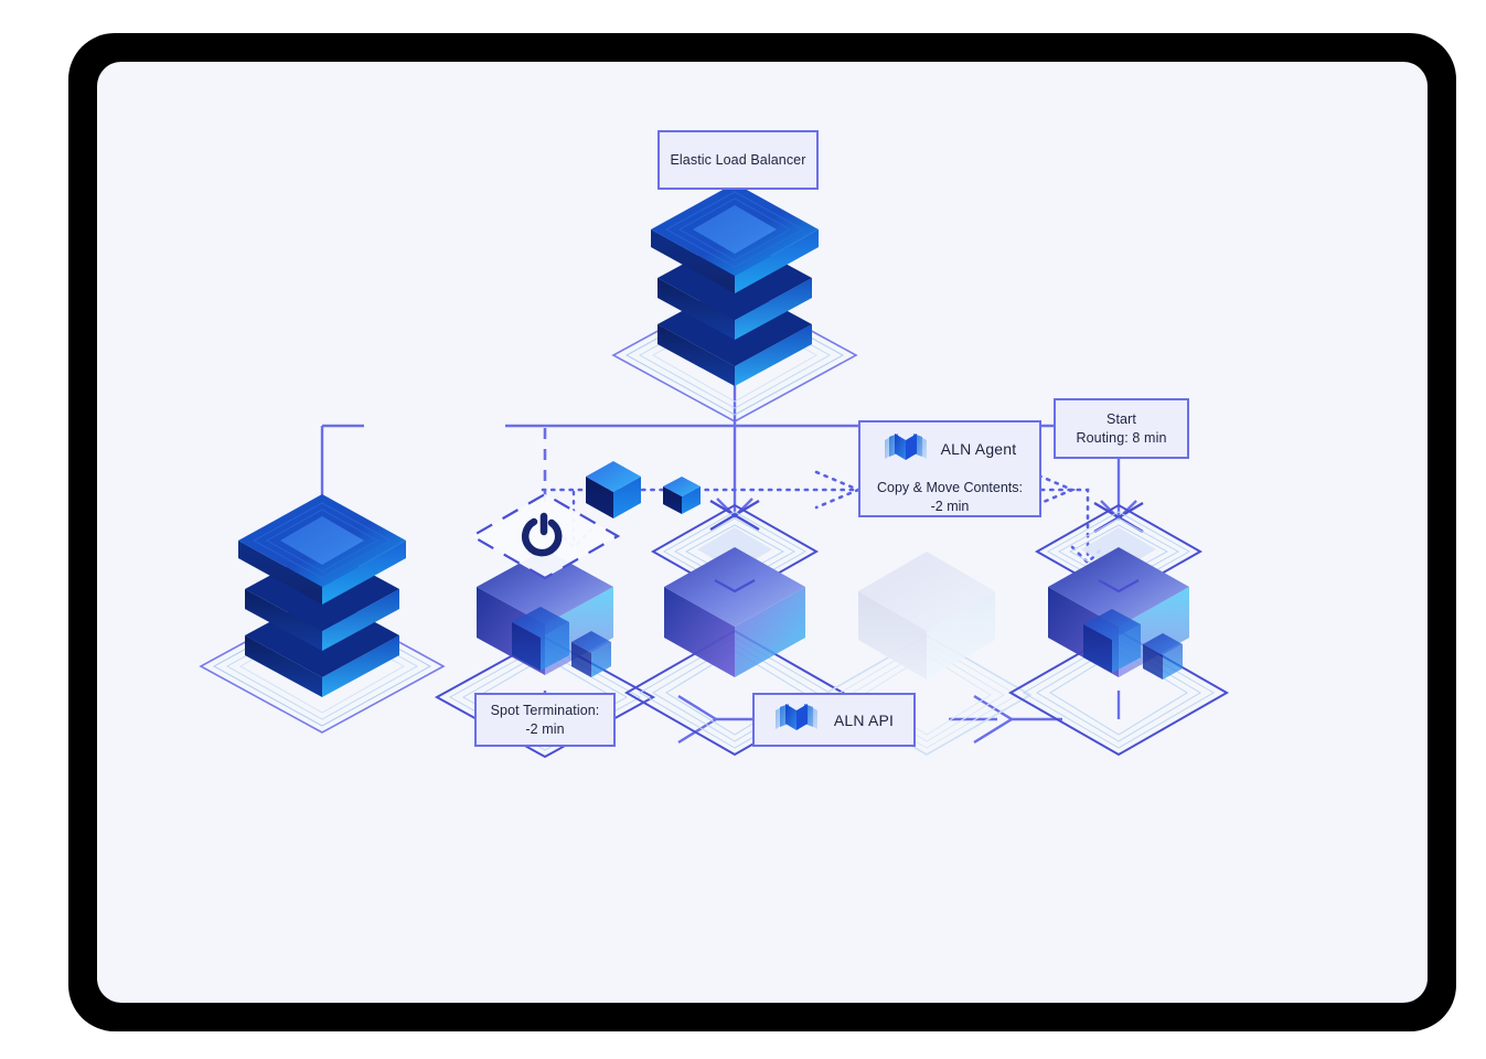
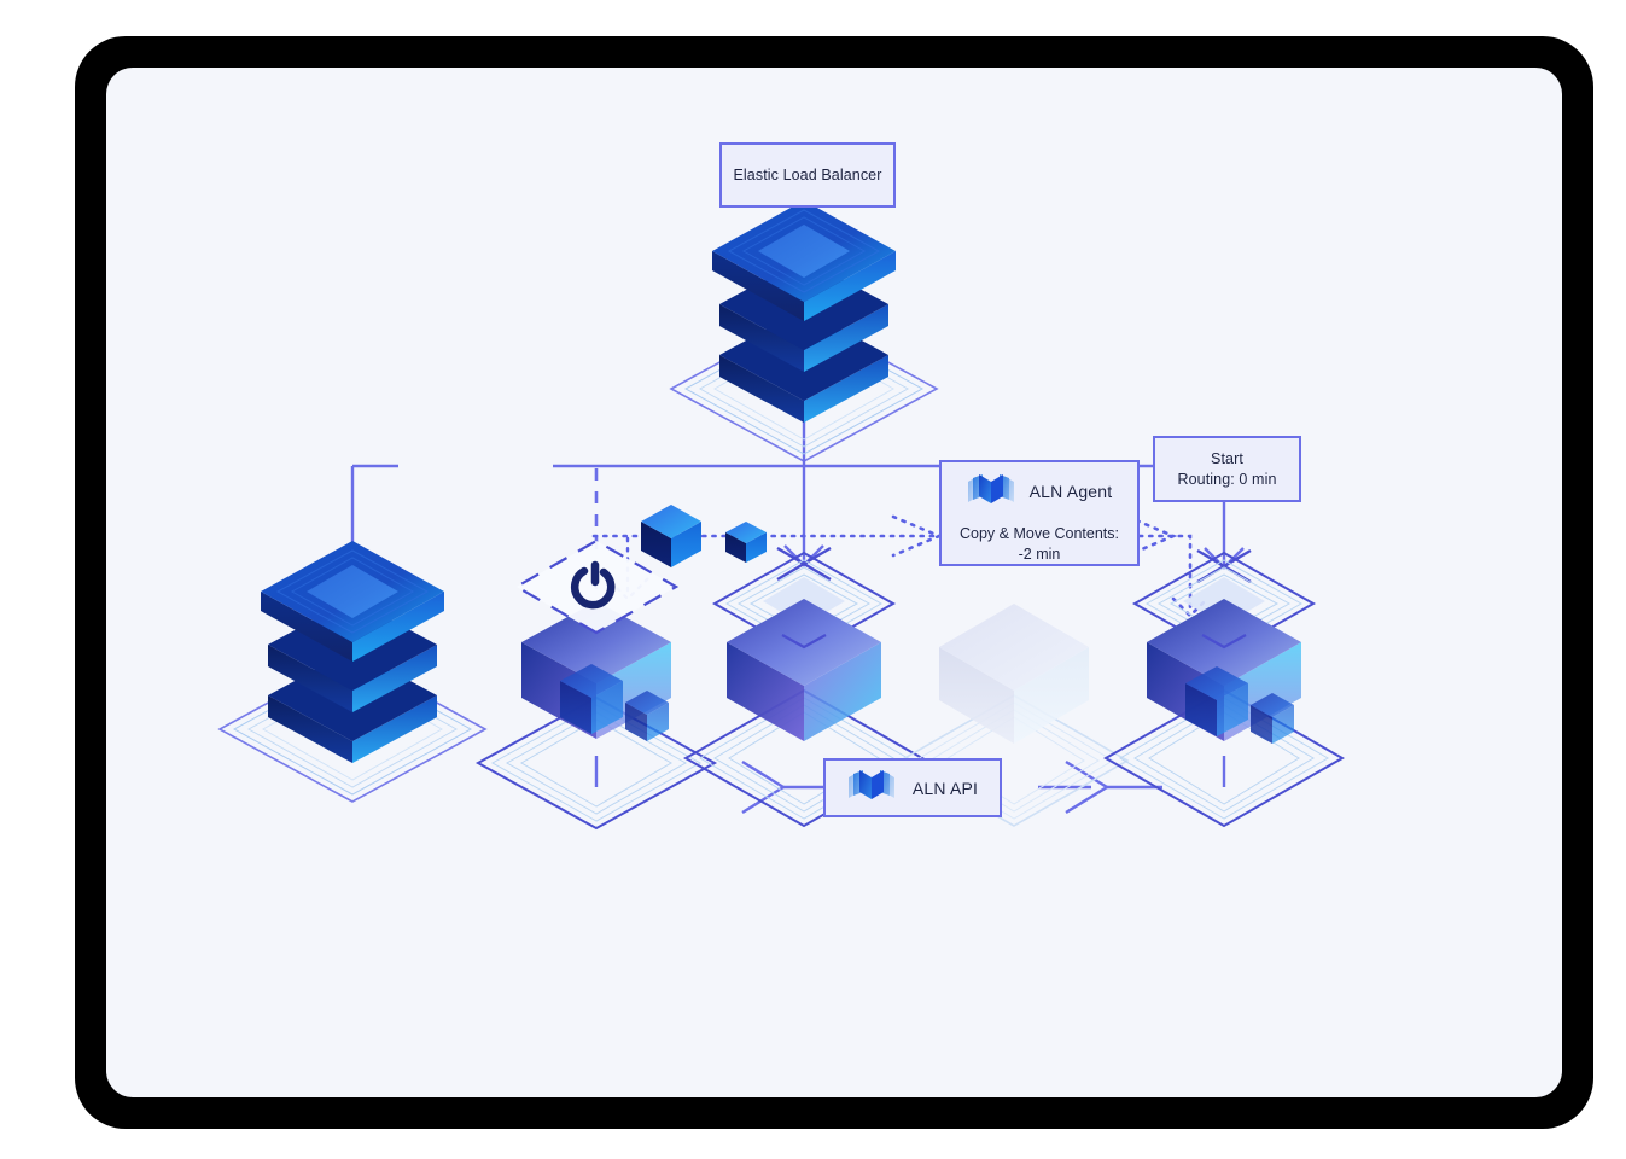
  Elastic Load Balancer
  Start
- Routing: 8 min
+ Routing: 0 min
  ALN Agent
  Copy & Move Contents: -2 min
- Spot Termination:
- -2 min
  ALN API
